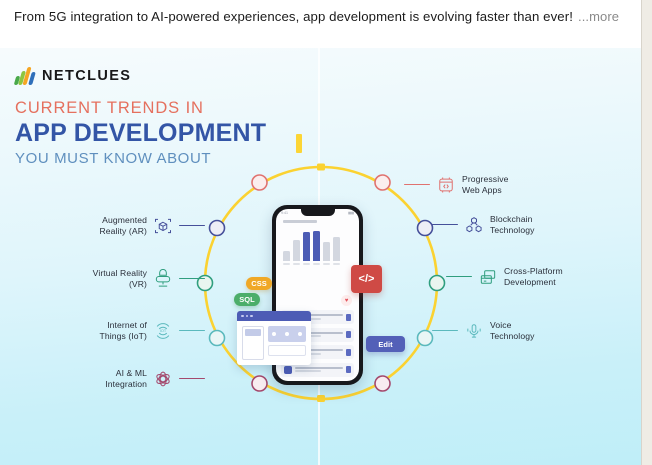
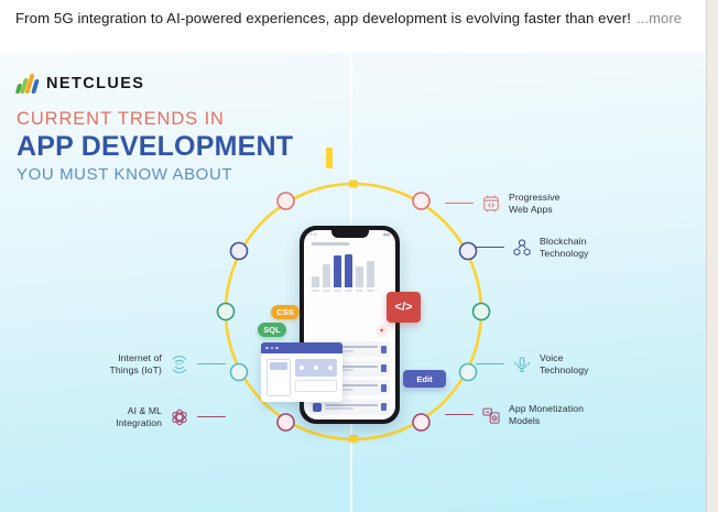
  From 5G integration to AI-powered experiences, app development is evolving faster than ever! ...more
  NETCLUES
  CURRENT TRENDS IN
  APP DEVELOPMENT
  YOU MUST KNOW ABOUT
- Augmented
- Reality (AR)
- Virtual Reality
- (VR)
  Internet of
  Things (IoT)
  AI & ML
  Integration
  Progressive
  Web Apps
  Blockchain
  Technology
- Cross-Platform
- Development
  Voice
  Technology
+ App Monetization
+ Models
  CSS
  SQL
  </>
  Edit
